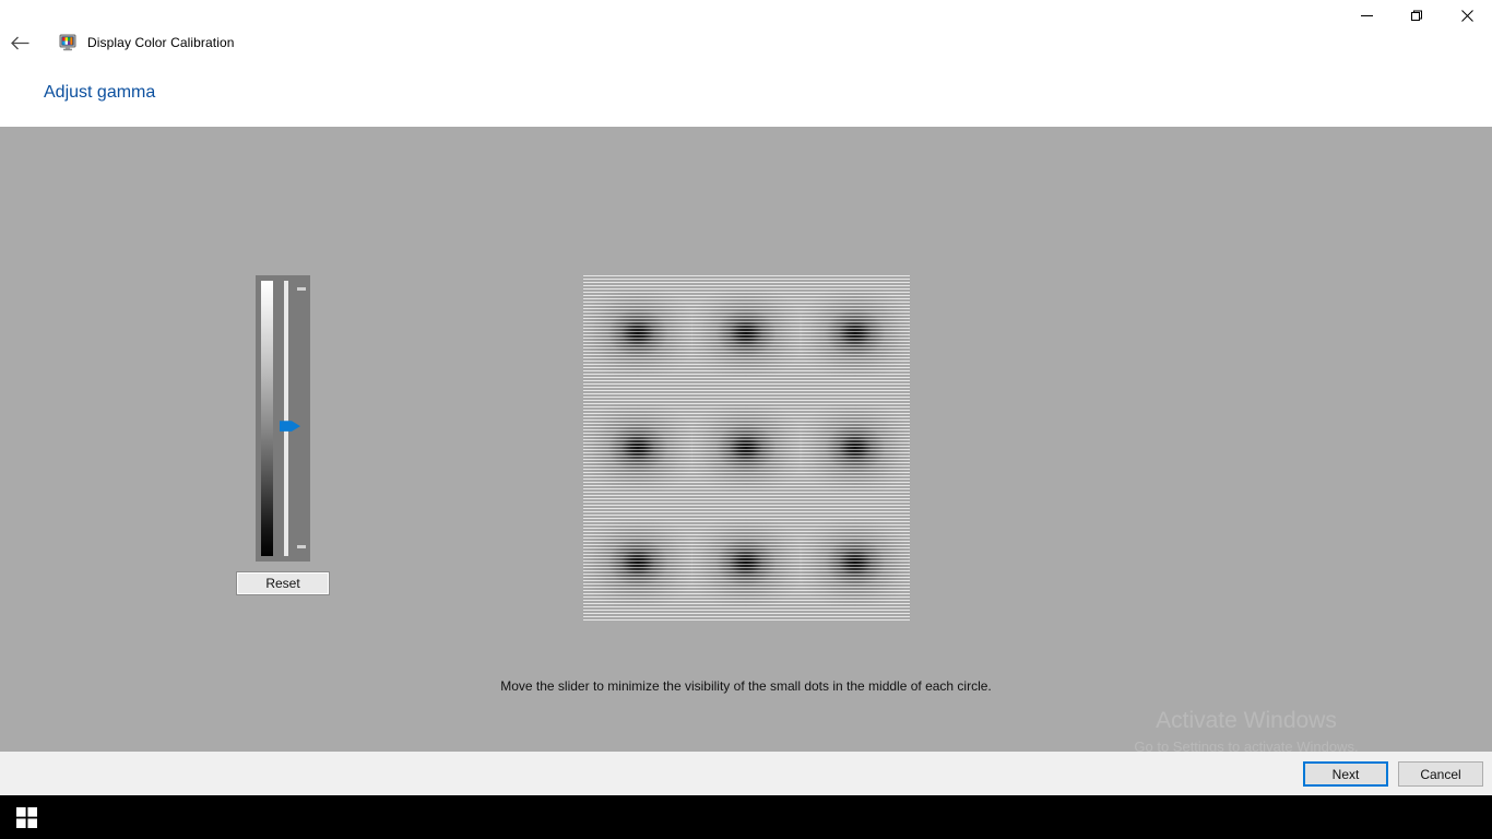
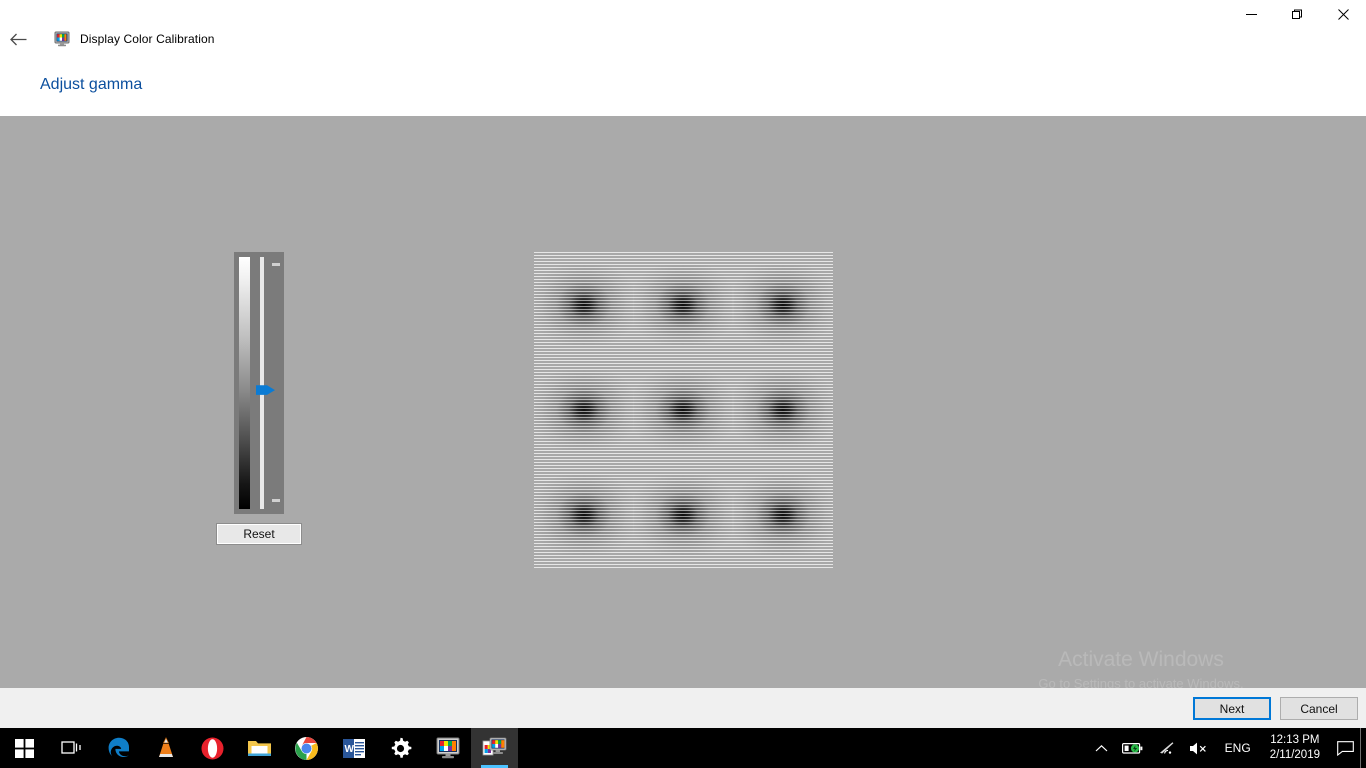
  Display Color Calibration
  Adjust gamma
  Reset
- Move the slider to minimize the visibility of the small dots in the middle of each circle.
  Go to Settings to activate Windows.
  Next
  Cancel
+ W
+ ENG
+ 12:13 PM
+ 2/11/2019
